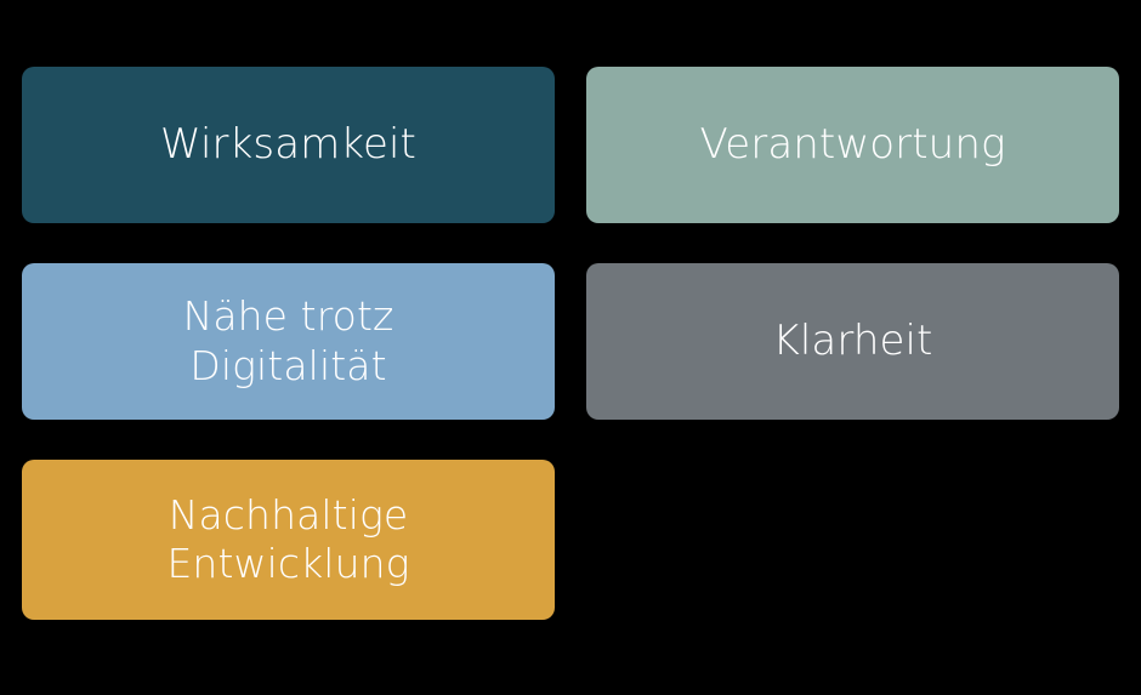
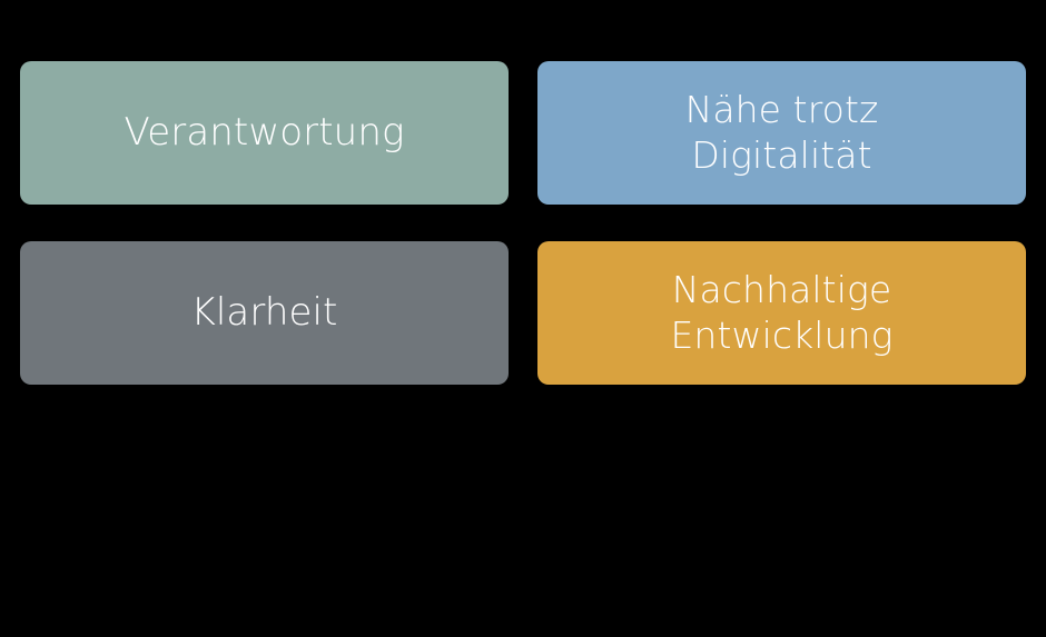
- Wirksamkeit
  Verantwortung
  Nähe trotz
  Digitalität
  Klarheit
  Nachhaltige
  Entwicklung
